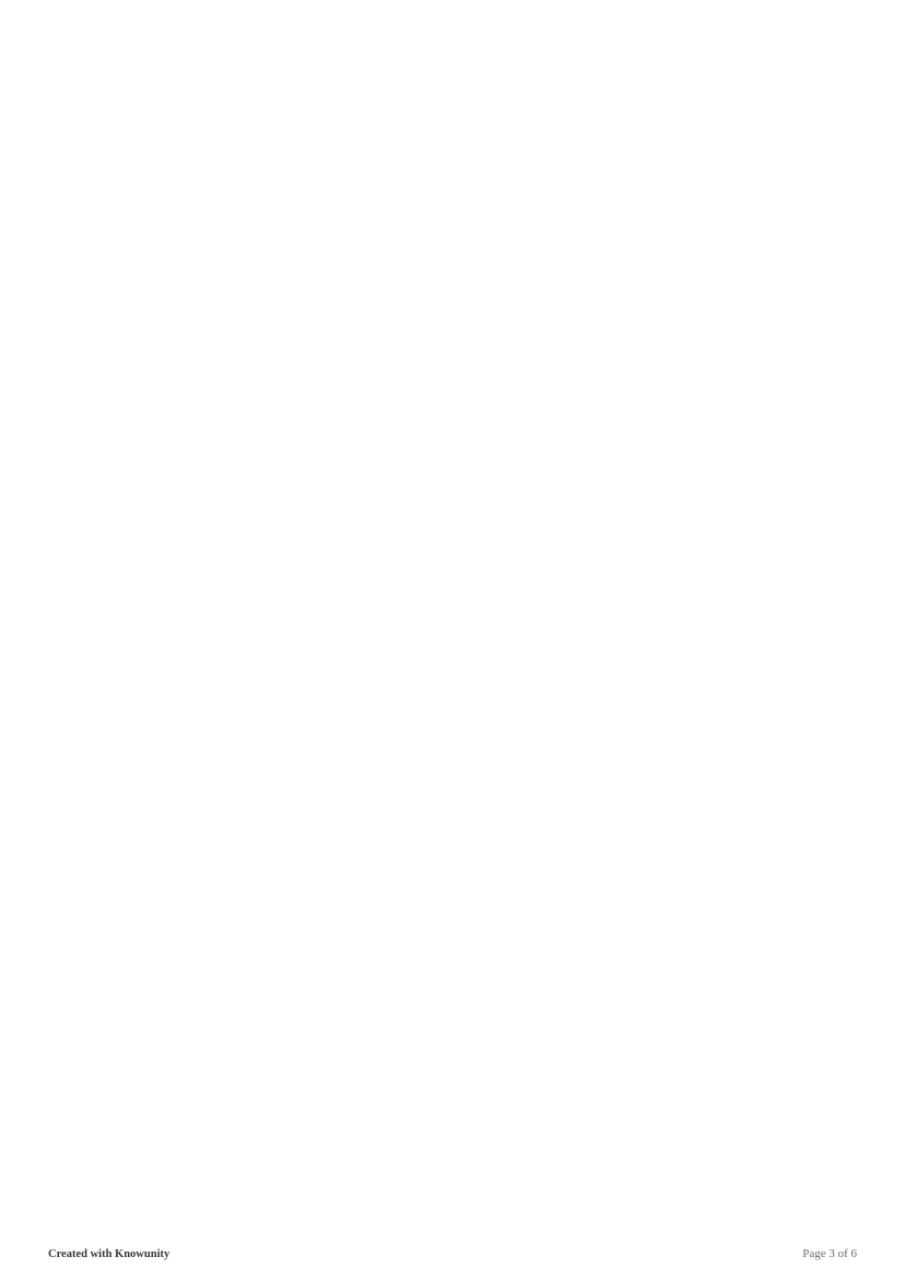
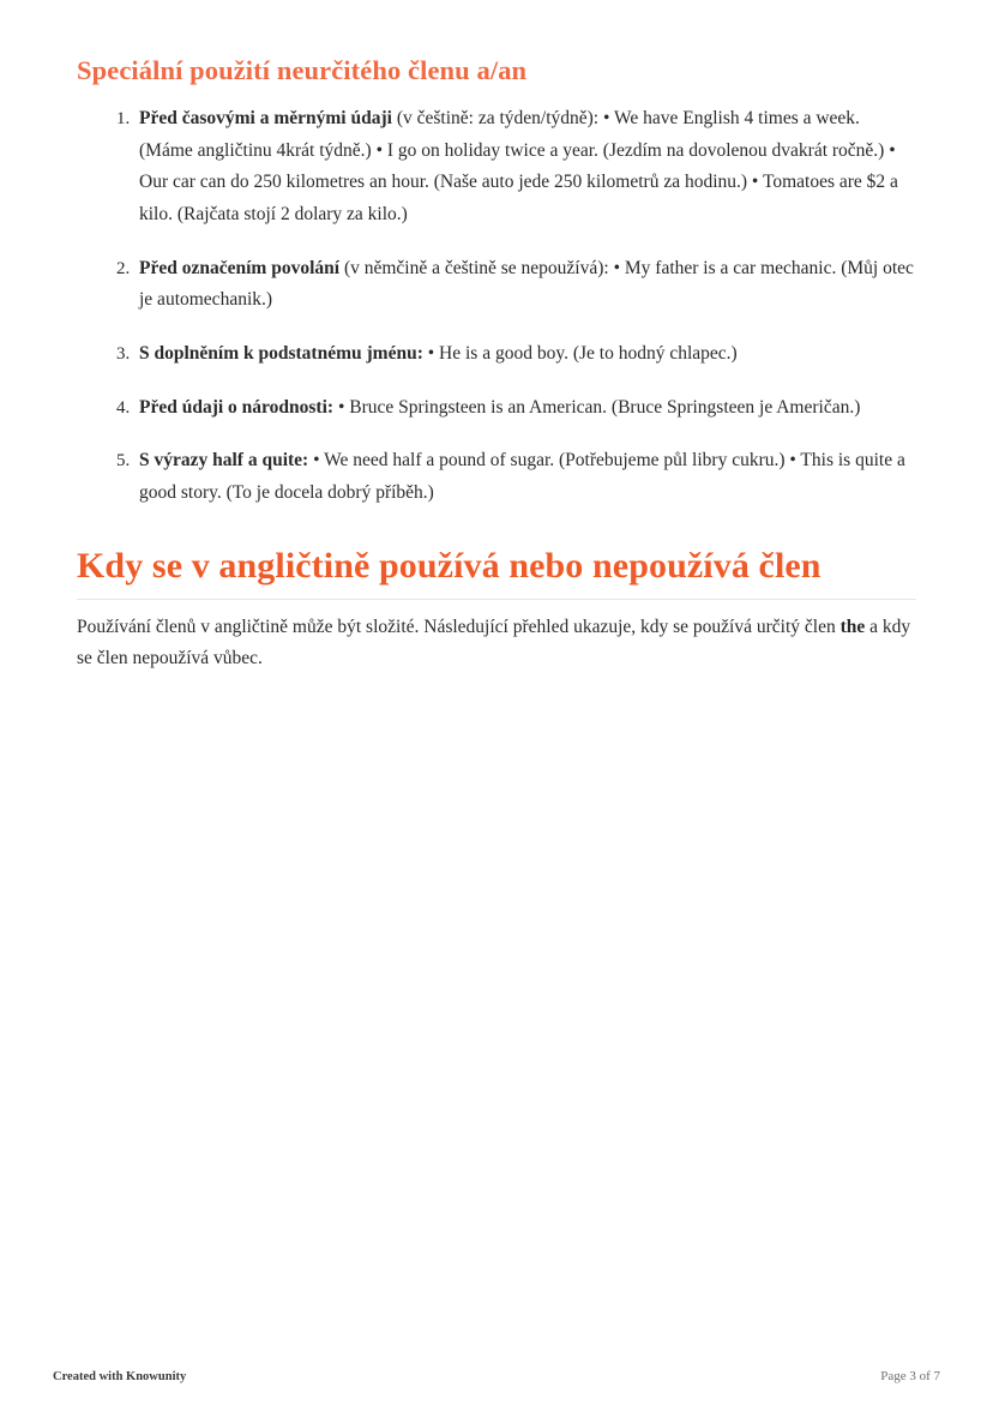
+ Speciální použití neurčitého členu a/an
+ Před časovými a měrnými údaji (v češtině: za týden/týdně): • We have English 4 times a week. (Máme angličtinu 4krát týdně.) • I go on holiday twice a year. (Jezdím na dovolenou dvakrát ročně.) • Our car can do 250 kilometres an hour. (Naše auto jede 250 kilometrů za hodinu.) • Tomatoes are $2 a kilo. (Rajčata stojí 2 dolary za kilo.)
+ Před označením povolání (v němčině a češtině se nepoužívá): • My father is a car mechanic. (Můj otec je automechanik.)
+ S doplněním k podstatnému jménu: • He is a good boy. (Je to hodný chlapec.)
+ Před údaji o národnosti: • Bruce Springsteen is an American. (Bruce Springsteen je Američan.)
+ S výrazy half a quite: • We need half a pound of sugar. (Potřebujeme půl libry cukru.) • This is quite a good story. (To je docela dobrý příběh.)
+ Kdy se v angličtině používá nebo nepoužívá člen
+ Používání členů v angličtině může být složité. Následující přehled ukazuje, kdy se používá určitý člen the a kdy se člen nepoužívá vůbec.
  Created with Knowunity
- Page 3 of 6
+ Page 3 of 7
